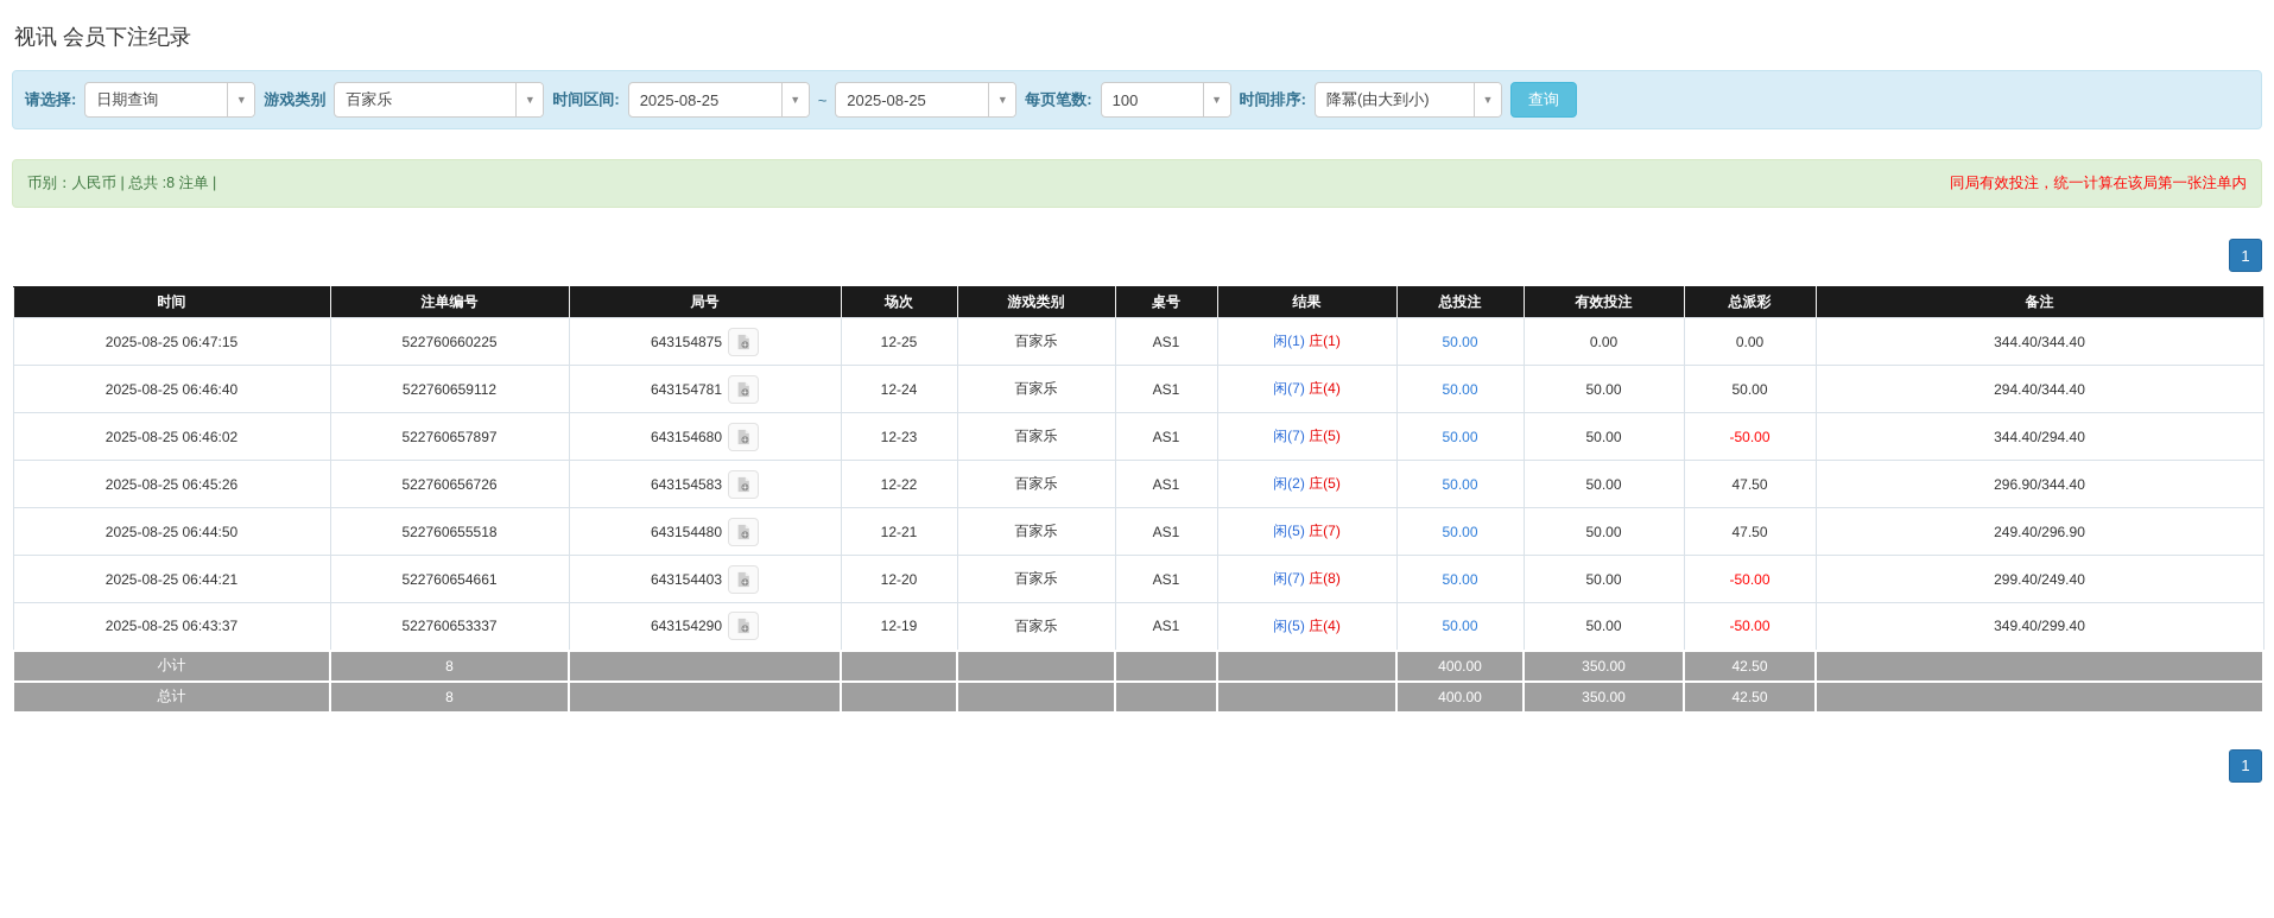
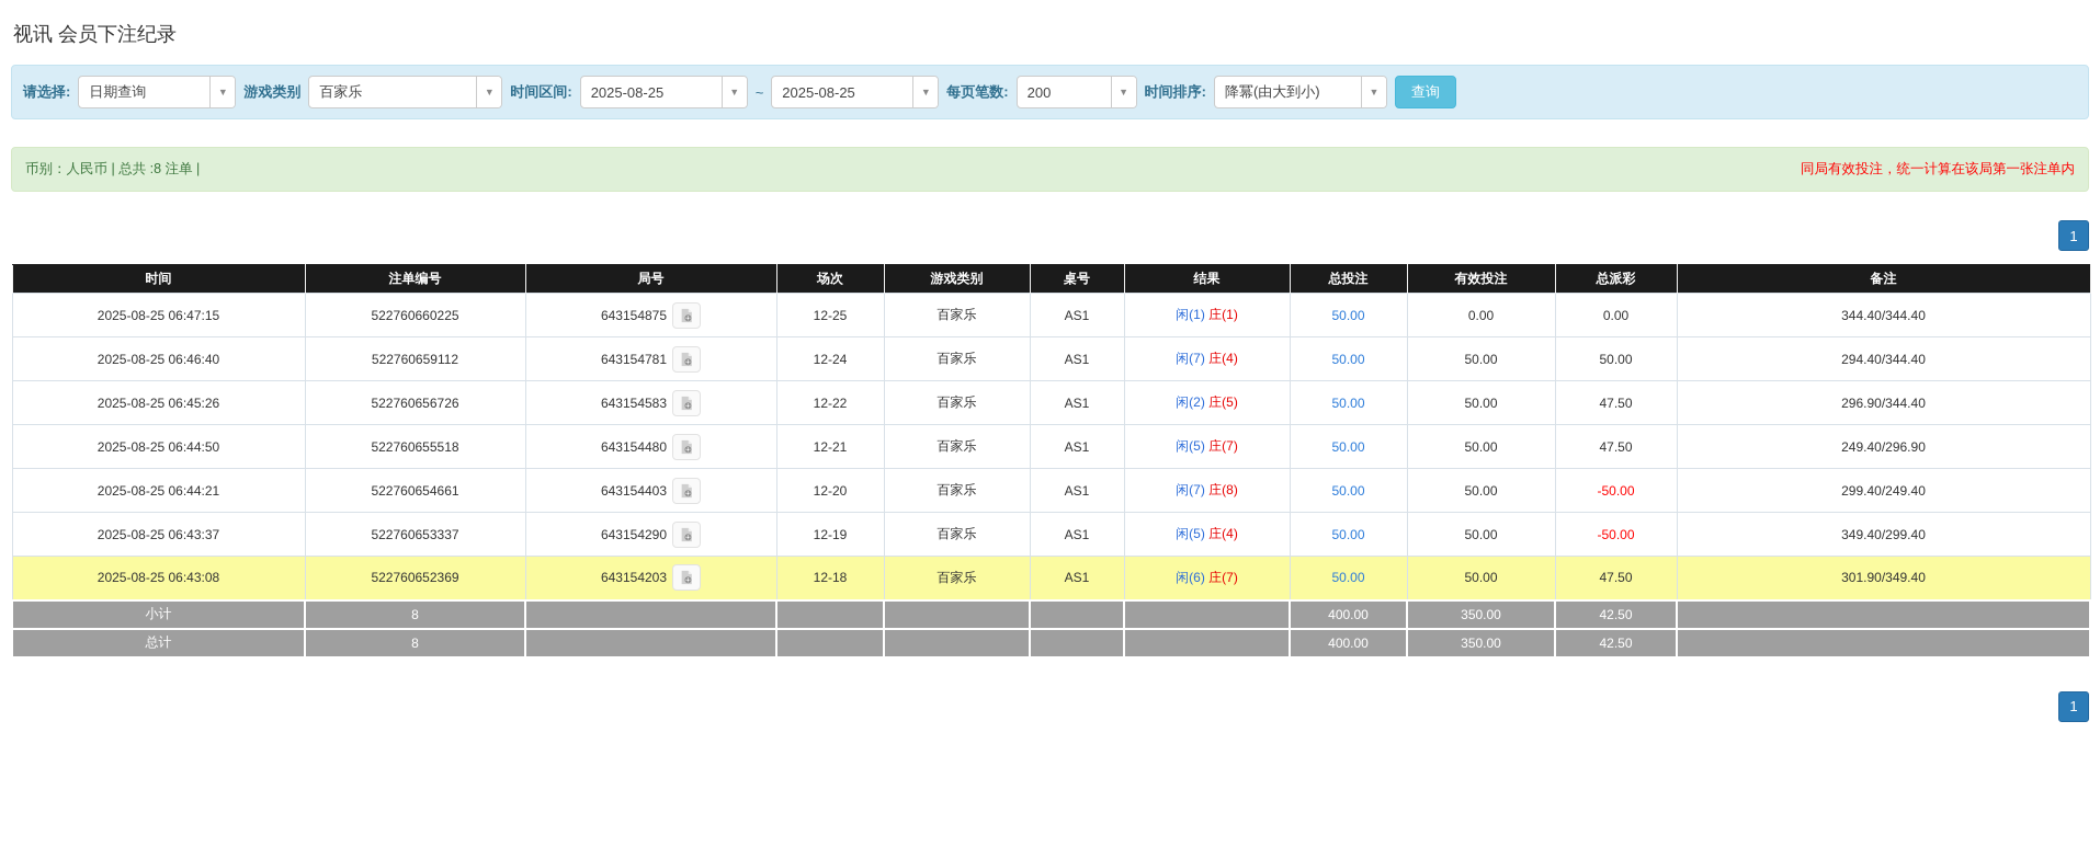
  视讯 会员下注纪录
  请选择:
  日期查询
  ▼
  游戏类别
  百家乐
  ▼
  时间区间:
  2025-08-25
  ▼
  ~
  2025-08-25
  ▼
  每页笔数:
- 100
+ 200
  ▼
  时间排序:
  降冪(由大到小)
  ▼
  查询
  币别：人民币 | 总共 :8 注单 |
  同局有效投注，统一计算在该局第一张注单内
  1
  时间	注单编号	局号	场次	游戏类别	桌号	结果	总投注	有效投注	总派彩	备注
  2025-08-25 06:47:15	522760660225	643154875	12-25	百家乐	AS1	闲(1) 庄(1)	50.00	0.00	0.00	344.40/344.40
  2025-08-25 06:46:40	522760659112	643154781	12-24	百家乐	AS1	闲(7) 庄(4)	50.00	50.00	50.00	294.40/344.40
- 2025-08-25 06:46:02	522760657897	643154680	12-23	百家乐	AS1	闲(7) 庄(5)	50.00	50.00	-50.00	344.40/294.40
  2025-08-25 06:45:26	522760656726	643154583	12-22	百家乐	AS1	闲(2) 庄(5)	50.00	50.00	47.50	296.90/344.40
  2025-08-25 06:44:50	522760655518	643154480	12-21	百家乐	AS1	闲(5) 庄(7)	50.00	50.00	47.50	249.40/296.90
  2025-08-25 06:44:21	522760654661	643154403	12-20	百家乐	AS1	闲(7) 庄(8)	50.00	50.00	-50.00	299.40/249.40
  2025-08-25 06:43:37	522760653337	643154290	12-19	百家乐	AS1	闲(5) 庄(4)	50.00	50.00	-50.00	349.40/299.40
+ 2025-08-25 06:43:08	522760652369	643154203	12-18	百家乐	AS1	闲(6) 庄(7)	50.00	50.00	47.50	301.90/349.40
  小计	8						400.00	350.00	42.50
  总计	8						400.00	350.00	42.50
  1
